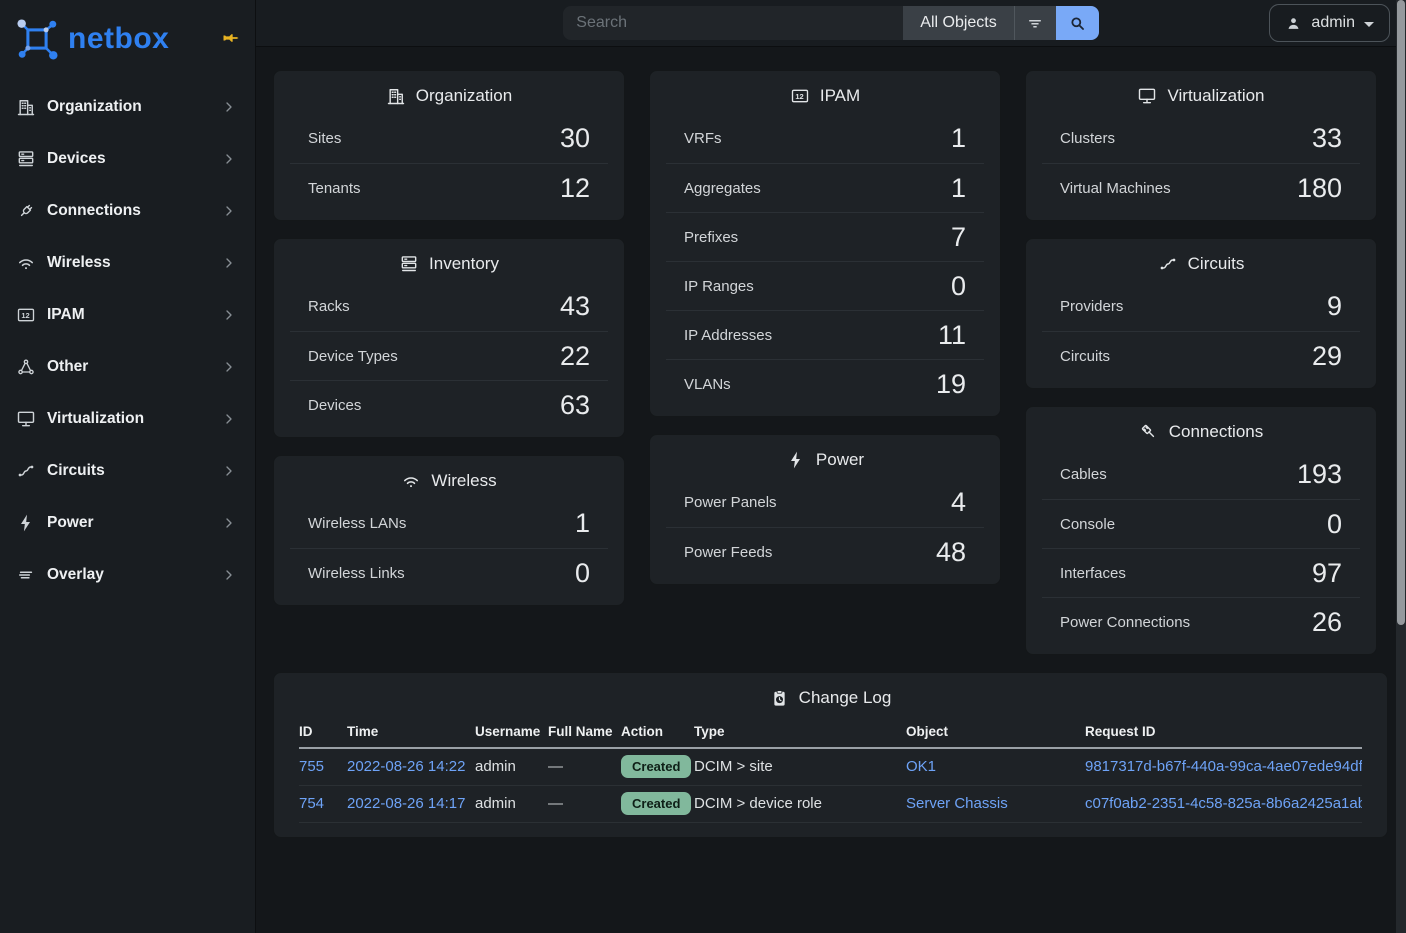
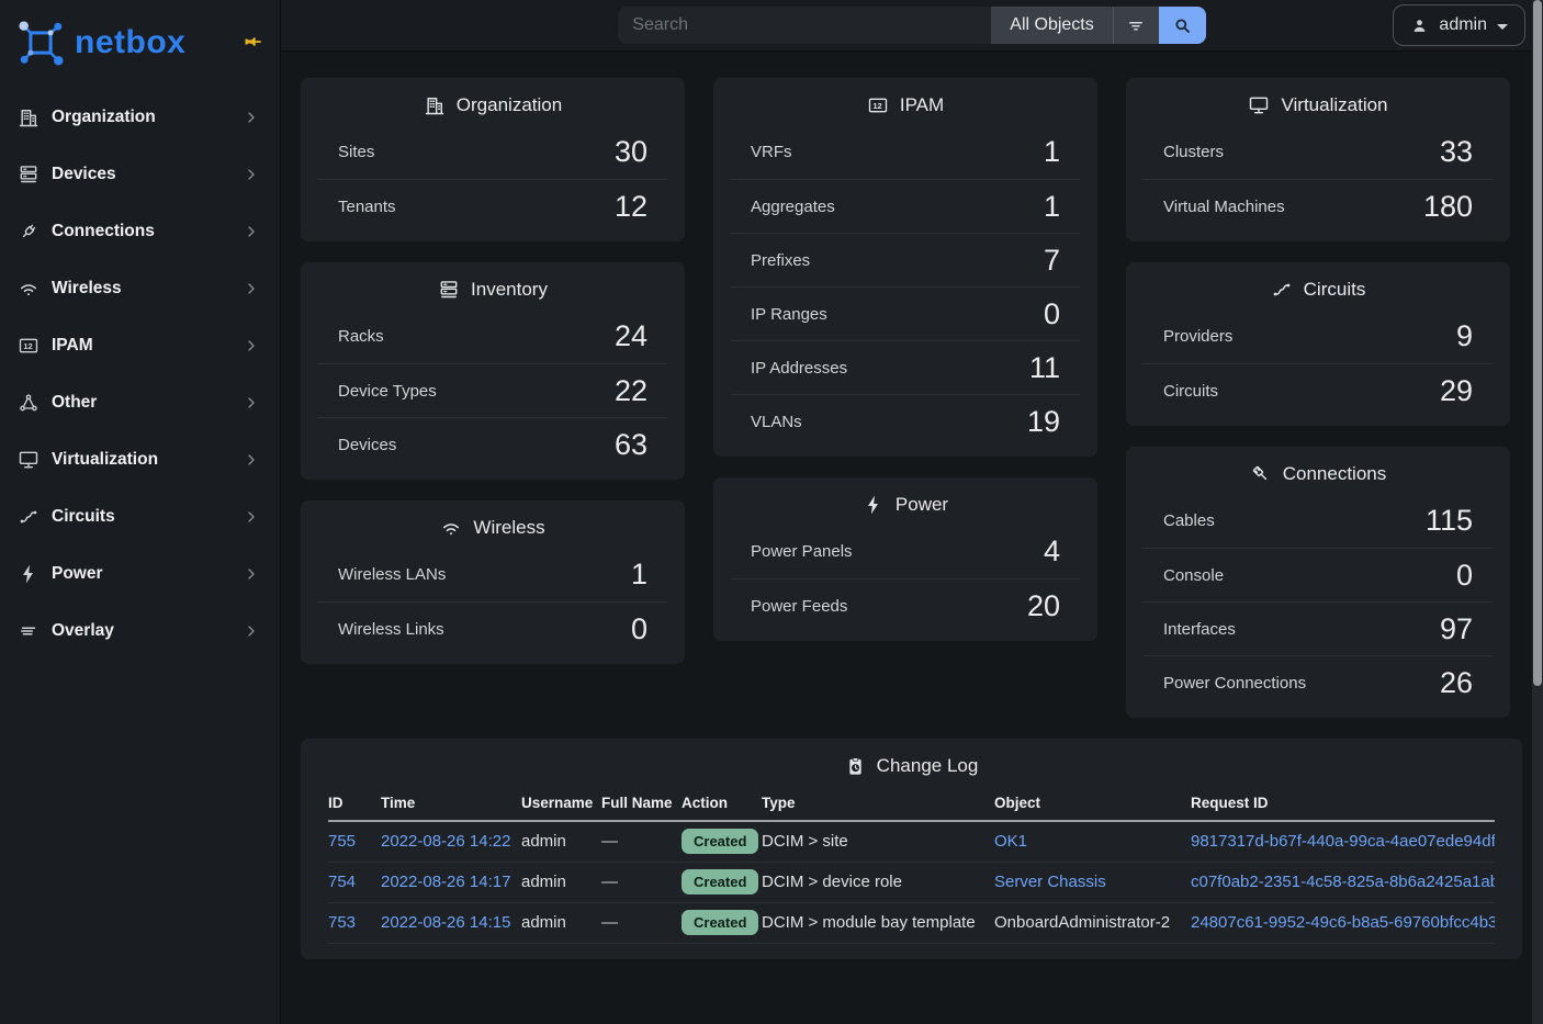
  netbox
  Organization
  Devices
  Connections
  Wireless
  IPAM
  Other
  Virtualization
  Circuits
  Power
  Overlay
  Search
  All Objects
  admin
  Organization
  Sites
  30
  Tenants
  12
  Inventory
  Racks
- 43
+ 24
  Device Types
  22
  Devices
  63
  Wireless
  Wireless LANs
  1
  Wireless Links
  0
  IPAM
  VRFs
  1
  Aggregates
  1
  Prefixes
  7
  IP Ranges
  0
  IP Addresses
  11
  VLANs
  19
  Power
  Power Panels
  4
  Power Feeds
- 48
+ 20
  Virtualization
  Clusters
  33
  Virtual Machines
  180
  Circuits
  Providers
  9
  Circuits
  29
  Connections
  Cables
- 193
+ 115
  Console
  0
  Interfaces
  97
  Power Connections
  26
  Change Log
  ID	Time	Username	Full Name	Action	Type	Object	Request ID
  755	2022-08-26 14:22	admin	—	Created	DCIM > site	OK1	9817317d-b67f-440a-99ca-4ae07ede94df
  754	2022-08-26 14:17	admin	—	Created	DCIM > device role	Server Chassis	c07f0ab2-2351-4c58-825a-8b6a2425a1ab
+ 753	2022-08-26 14:15	admin	—	Created	DCIM > module bay template	OnboardAdministrator-2	24807c61-9952-49c6-b8a5-69760bfcc4b3
